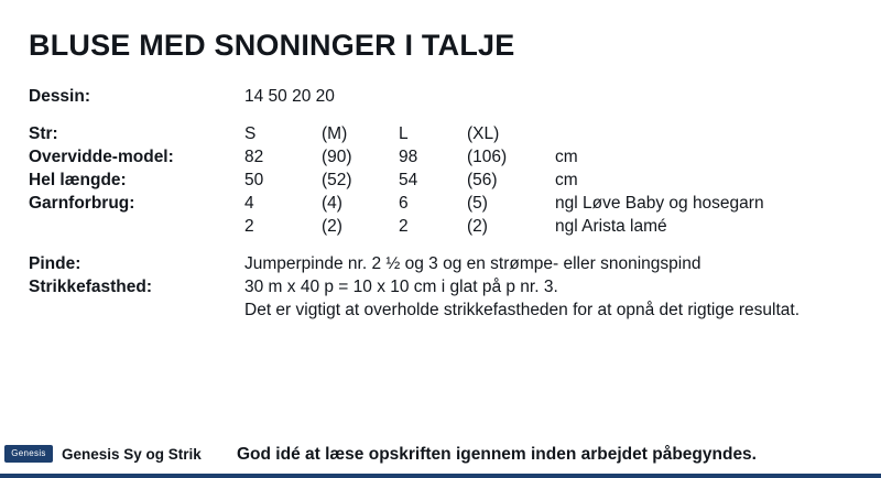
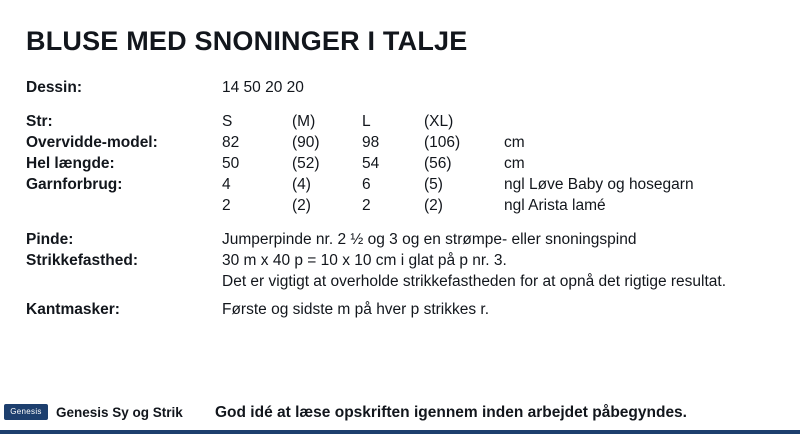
  BLUSE MED SNONINGER I TALJE
  Dessin:	14 50 20 20
  Str:	S	(M)	L	(XL)
  Overvidde-model:	82	(90)	98	(106)	cm
  Hel længde:	50	(52)	54	(56)	cm
  Garnforbrug:	4	(4)	6	(5)	ngl Løve Baby og hosegarn
  	2	(2)	2	(2)	ngl Arista lamé
  Pinde:	Jumperpinde nr. 2 ½ og 3 og en strømpe- eller snoningspind
  Strikkefasthed:	30 m x 40 p = 10 x 10 cm i glat på p nr. 3.
  	Det er vigtigt at overholde strikkefastheden for at opnå det rigtige resultat.
+ Kantmasker:	Første og sidste m på hver p strikkes r.
  Genesis
  Genesis Sy og Strik
  God idé at læse opskriften igennem inden arbejdet påbegyndes.
